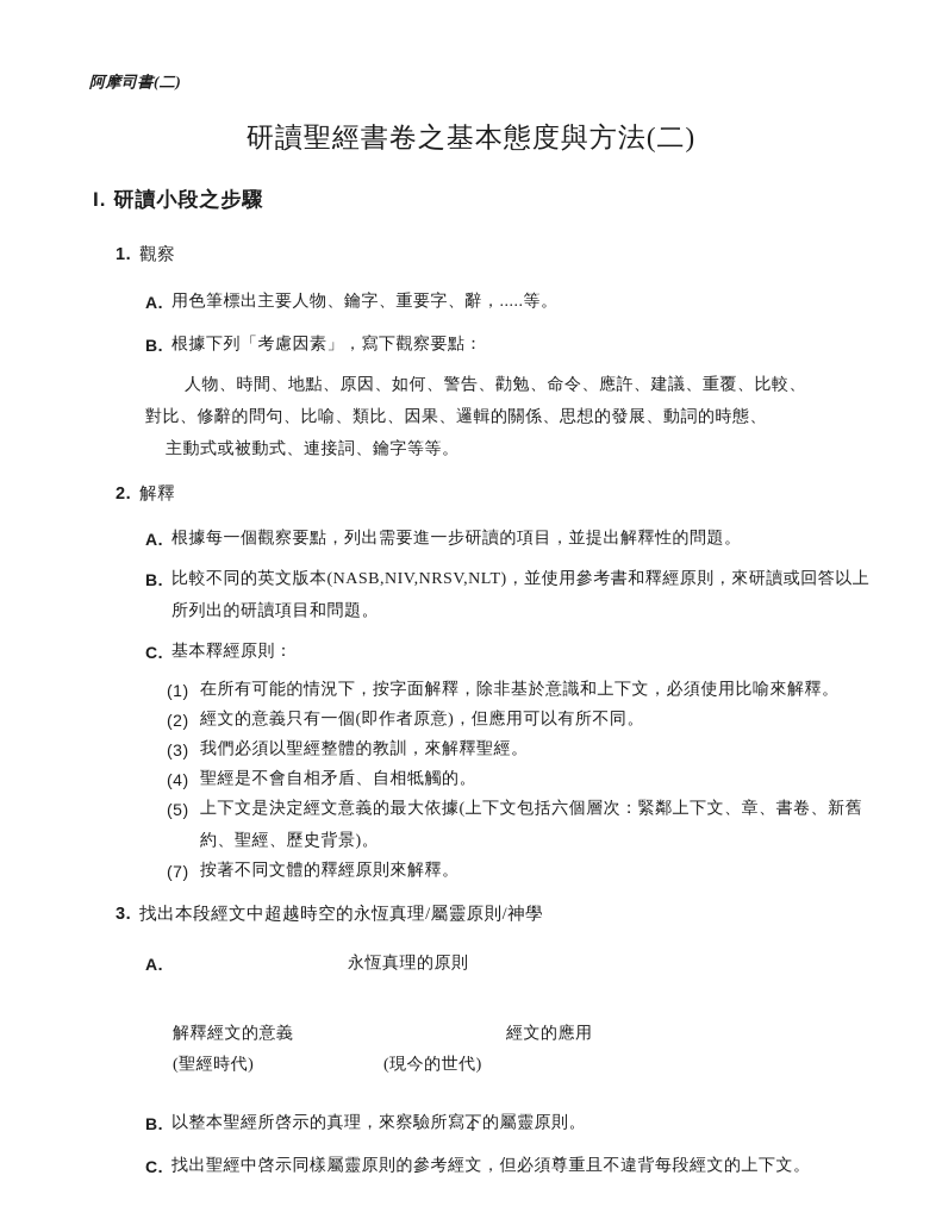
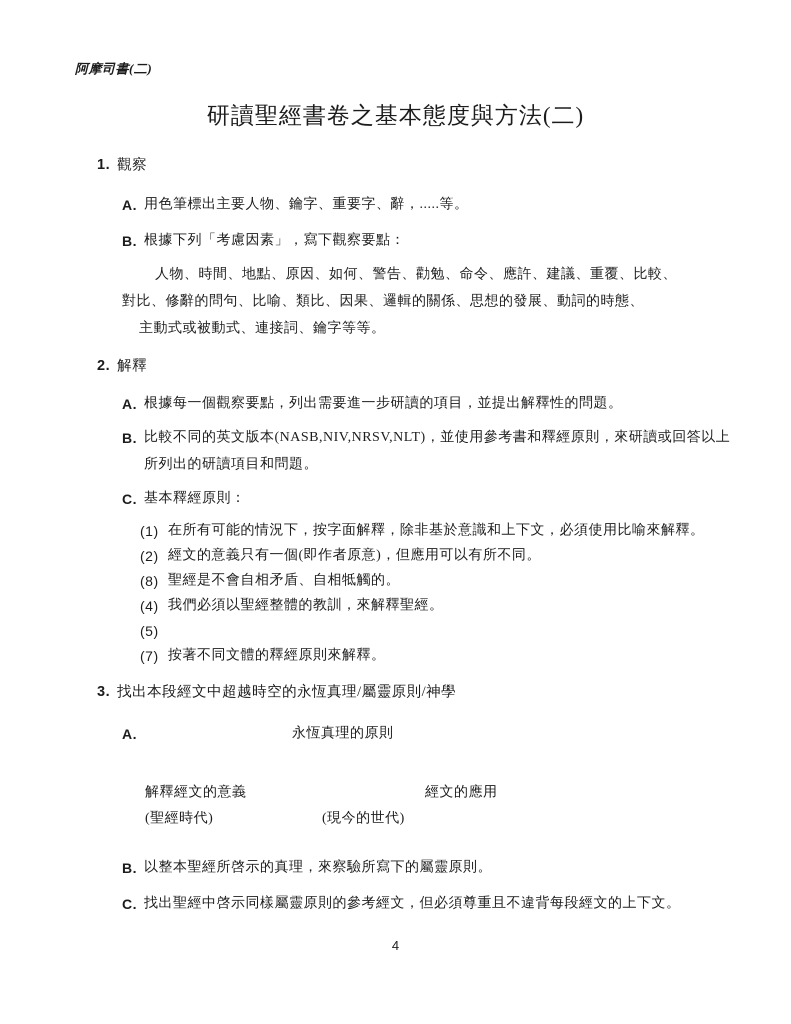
  阿摩司書(二)
  研讀聖經書卷之基本態度與方法(二)
- I. 研讀小段之步驟
  1.
  觀察
  A.
  用色筆標出主要人物、鑰字、重要字、辭，.....等。
  B.
  根據下列「考慮因素」，寫下觀察要點：
  人物、時間、地點、原因、如何、警告、勸勉、命令、應許、建議、重覆、比較、
  對比、修辭的問句、比喻、類比、因果、邏輯的關係、思想的發展、動詞的時態、
  主動式或被動式、連接詞、鑰字等等。
  2.
  解釋
  A.
  根據每一個觀察要點，列出需要進一步研讀的項目，並提出解釋性的問題。
  B.
  比較不同的英文版本(NASB,NIV,NRSV,NLT)，並使用參考書和釋經原則，來研讀或回答以上
  所列出的研讀項目和問題。
  C.
  基本釋經原則：
  (1)
  在所有可能的情況下，按字面解釋，除非基於意識和上下文，必須使用比喻來解釋。
  (2)
  經文的意義只有一個(即作者原意)，但應用可以有所不同。
- (3)
+ (8)
- 我們必須以聖經整體的教訓，來解釋聖經。
+ 聖經是不會自相矛盾、自相牴觸的。
  (4)
- 聖經是不會自相矛盾、自相牴觸的。
+ 我們必須以聖經整體的教訓，來解釋聖經。
  (5)
- 上下文是決定經文意義的最大依據(上下文包括六個層次：緊鄰上下文、章、書卷、新舊
- 約、聖經、歷史背景)。
  (7)
  按著不同文體的釋經原則來解釋。
  3.
  找出本段經文中超越時空的永恆真理/屬靈原則/神學
  A.
  永恆真理的原則
  解釋經文的意義
  經文的應用
  (聖經時代)
  (現今的世代)
  B.
  以整本聖經所啓示的真理，來察驗所寫下的屬靈原則。
  C.
  找出聖經中啓示同樣屬靈原則的參考經文，但必須尊重且不違背每段經文的上下文。
  4
